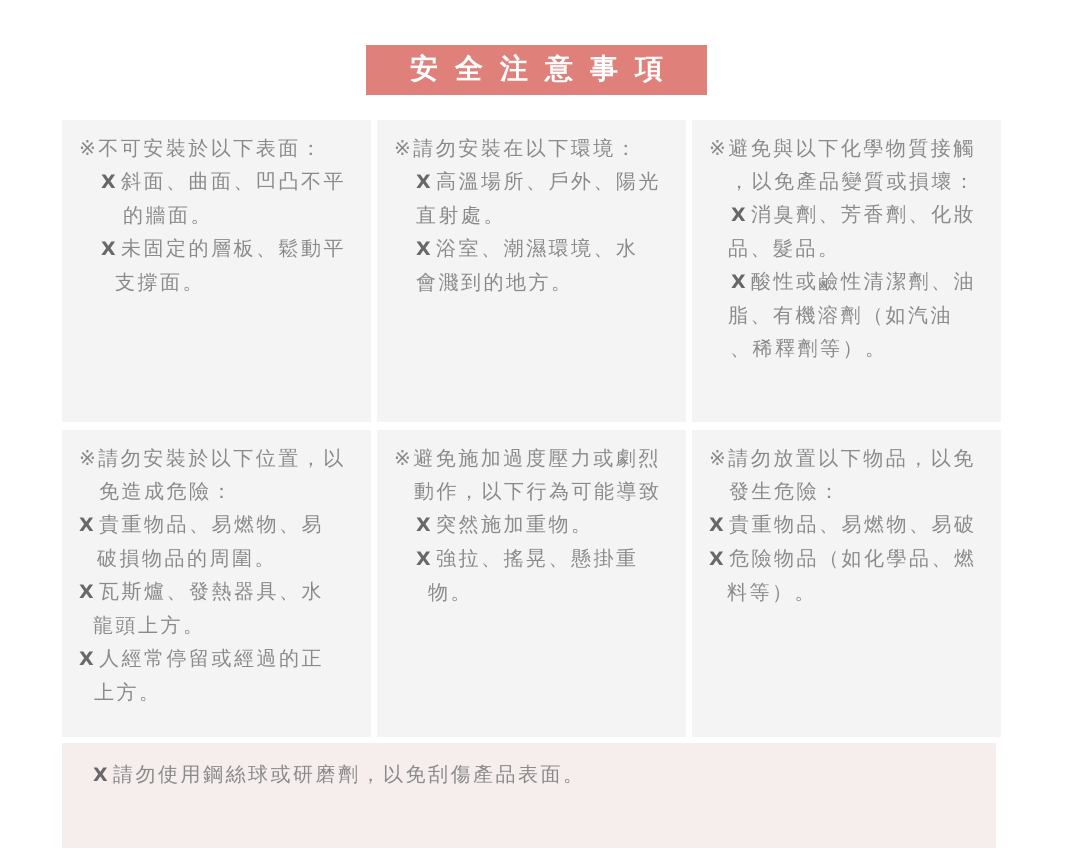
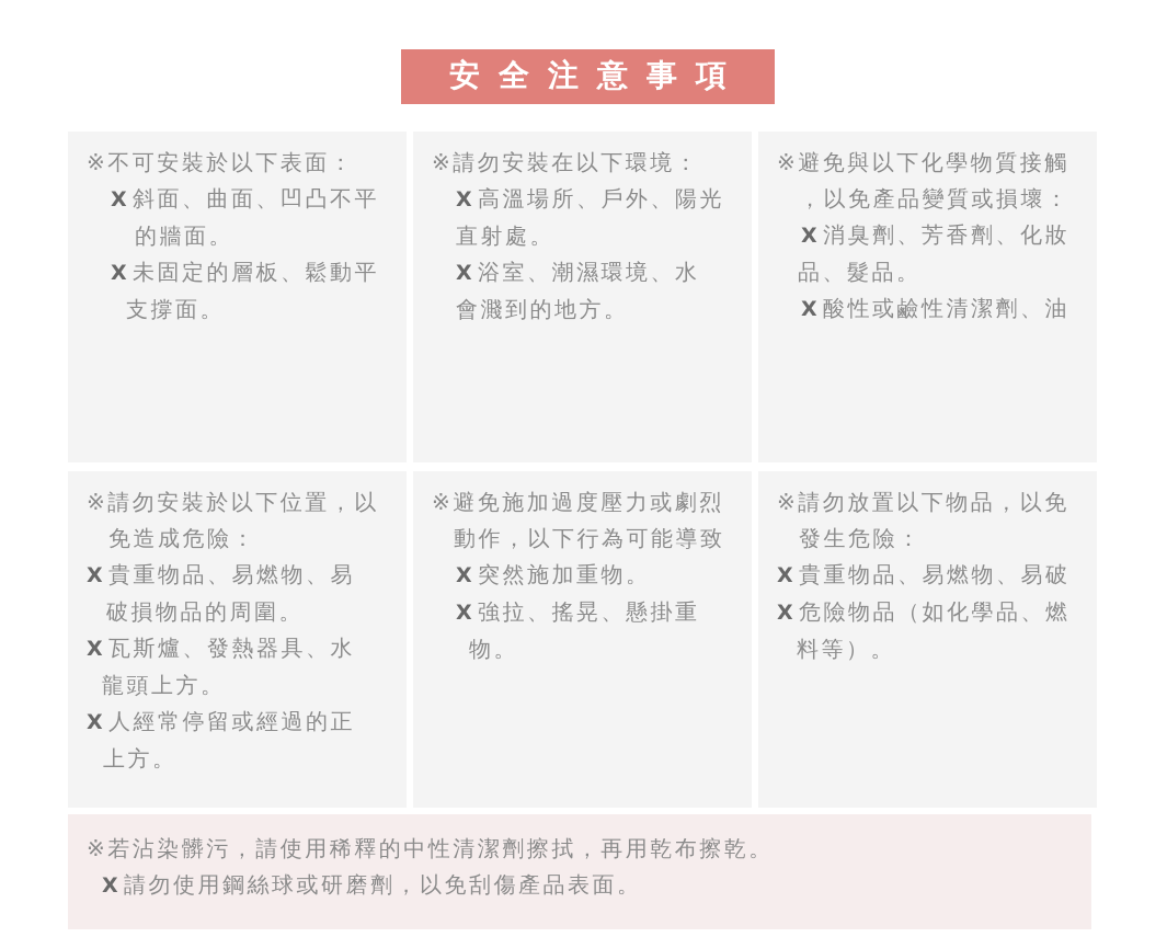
  安全注意事項
  ※不可安裝於以下表面：
  X 斜面、曲面、凹凸不平
  的牆面。
  X 未固定的層板、鬆動平
  支撐面。
  ※請勿安裝在以下環境：
  X 高溫場所、戶外、陽光
  直射處。
  X 浴室、潮濕環境、水
  會濺到的地方。
  ※避免與以下化學物質接觸
  ，以免產品變質或損壞：
  X 消臭劑、芳香劑、化妝
  品、髮品。
  X 酸性或鹼性清潔劑、油
- 脂、有機溶劑（如汽油
- 、稀釋劑等）。
  ※請勿安裝於以下位置，以
  免造成危險：
  X 貴重物品、易燃物、易
  破損物品的周圍。
  X 瓦斯爐、發熱器具、水
  龍頭上方。
  X 人經常停留或經過的正
  上方。
  ※避免施加過度壓力或劇烈
  動作，以下行為可能導致
  X 突然施加重物。
  X 強拉、搖晃、懸掛重
  物。
  ※請勿放置以下物品，以免
  發生危險：
  X 貴重物品、易燃物、易破
  X 危險物品（如化學品、燃
  料等）。
+ ※若沾染髒污，請使用稀釋的中性清潔劑擦拭，再用乾布擦乾。
  X 請勿使用鋼絲球或研磨劑，以免刮傷產品表面。
